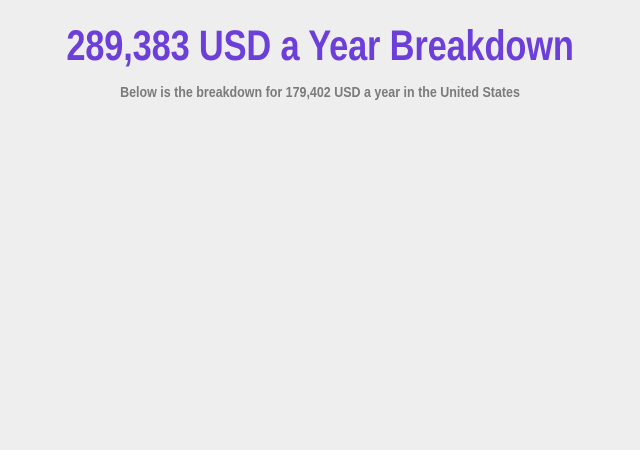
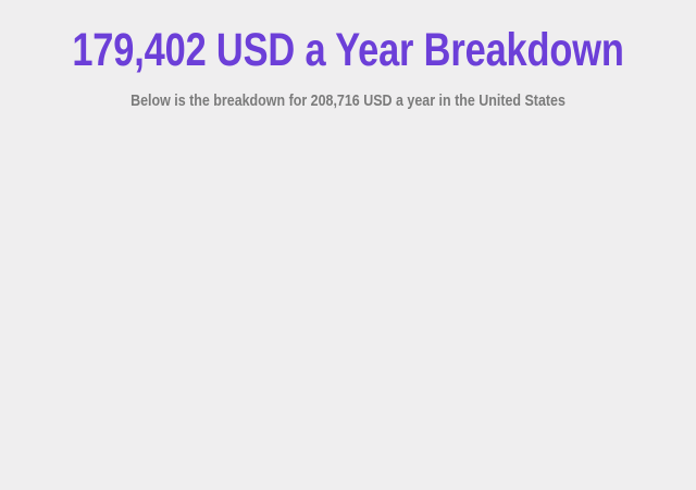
- 289,383 USD a Year Breakdown
+ 179,402 USD a Year Breakdown
- Below is the breakdown for 179,402 USD a year in the United States
+ Below is the breakdown for 208,716 USD a year in the United States
